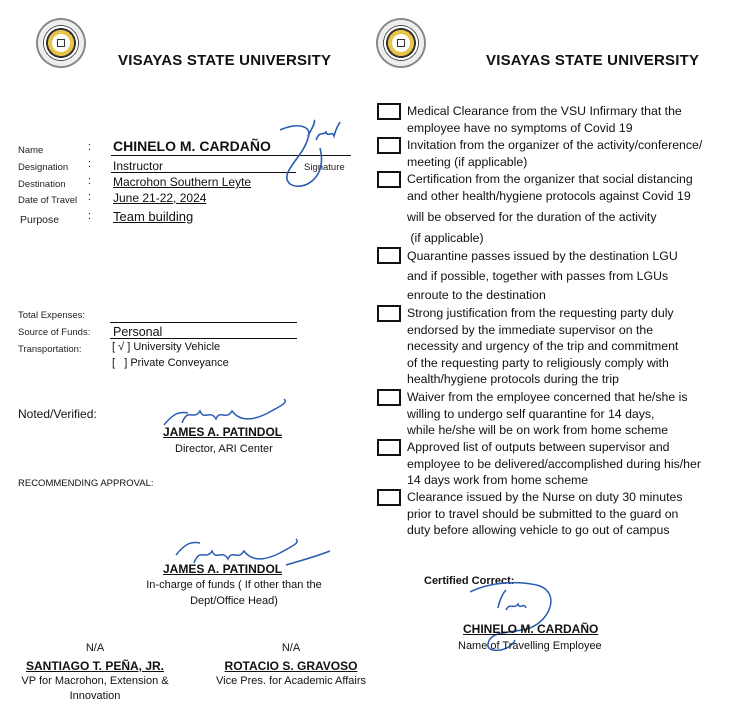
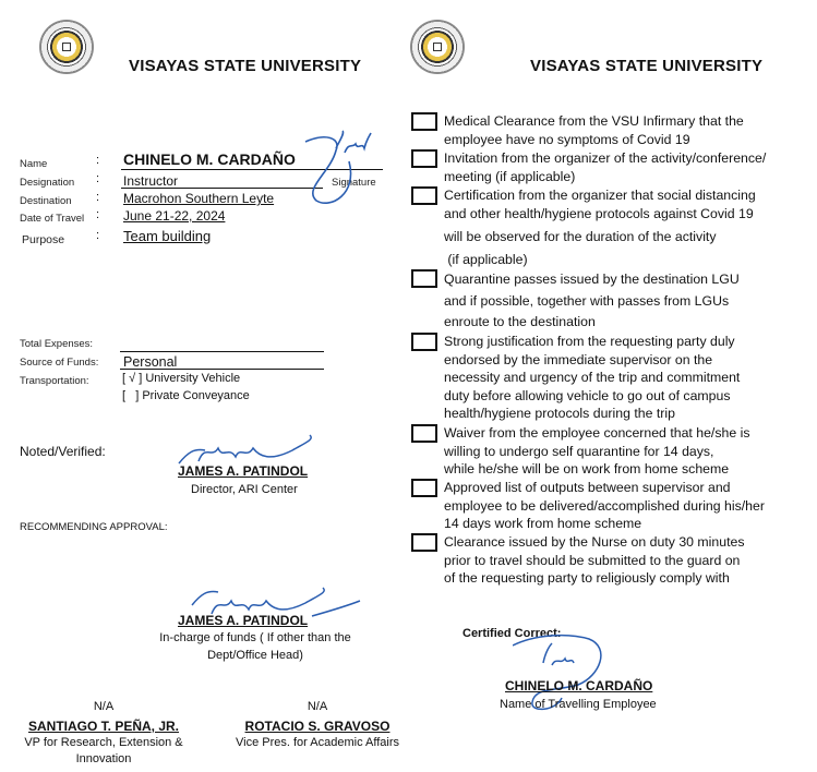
  VISAYAS STATE UNIVERSITY
  Name
  :
  CHINELO M. CARDAÑO
  Designation
  :
  Instructor
  Sigature
  Destination
  :
  Macrohon Southern Leyte
  Date of Travel
  :
  June 21-22, 2024
  Purpose
  :
  Team building
  Total Expenses:
  Source of Funds:
  Personal
  Transportation:
  [ √ ] University Vehicle
  [ ] Private Conveyance
  Noted/Verified:
  JAMES A. PATINDOL
  Director, ARI Center
  RECOMMENDING APPROVAL:
  JAMES A. PATINDOL
  In-charge of funds ( If other than the
  Dept/Office Head)
  N/A
  SANTIAGO T. PEÑA, JR.
- VP for Macrohon, Extension &
+ VP for Research, Extension &
  Innovation
  N/A
  ROTACIO S. GRAVOSO
  Vice Pres. for Academic Affairs
  VISAYAS STATE UNIVERSITY
  Medical Clearance from the VSU Infirmary that the
  employee have no symptoms of Covid 19
  Invitation from the organizer of the activity/conference/
  meeting (if applicable)
  Certification from the organizer that social distancing
  and other health/hygiene protocols against Covid 19
  will be observed for the duration of the activity
  (if applicable)
  Quarantine passes issued by the destination LGU
  and if possible, together with passes from LGUs
  enroute to the destination
  Strong justification from the requesting party duly
  endorsed by the immediate supervisor on the
  necessity and urgency of the trip and commitment
- of the requesting party to religiously comply with
+ duty before allowing vehicle to go out of campus
  health/hygiene protocols during the trip
  Waiver from the employee concerned that he/she is
  willing to undergo self quarantine for 14 days,
  while he/she will be on work from home scheme
  Approved list of outputs between supervisor and
  employee to be delivered/accomplished during his/her
  14 days work from home scheme
  Clearance issued by the Nurse on duty 30 minutes
  prior to travel should be submitted to the guard on
- duty before allowing vehicle to go out of campus
+ of the requesting party to religiously comply with
  Certified Correct:
  CHINELO M. CARDAÑO
  Name of Travelling Employee
